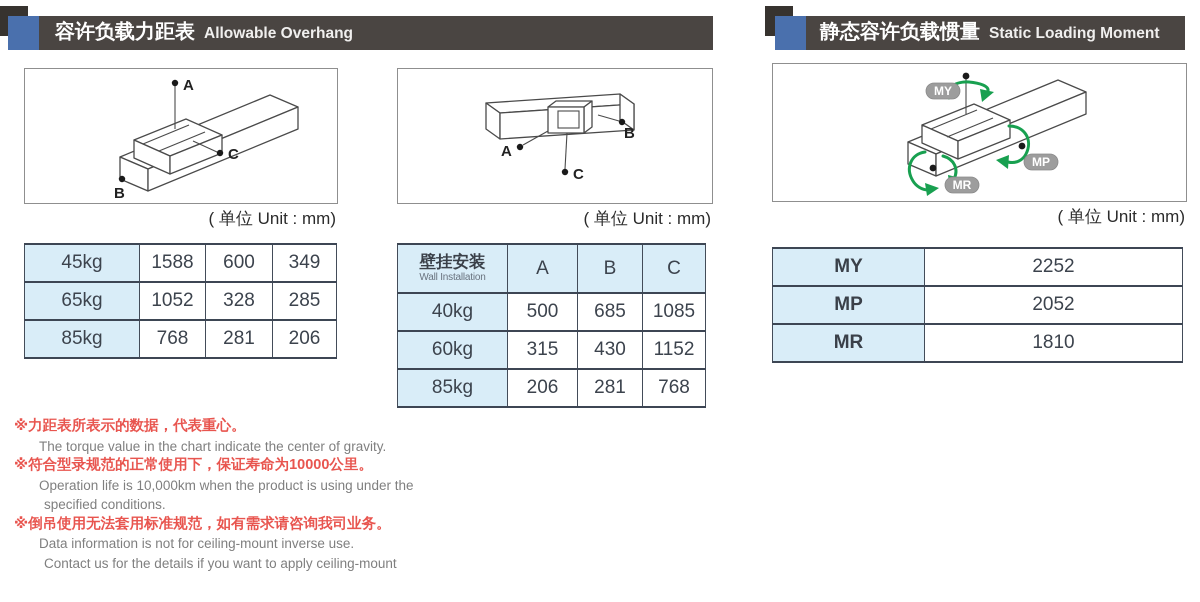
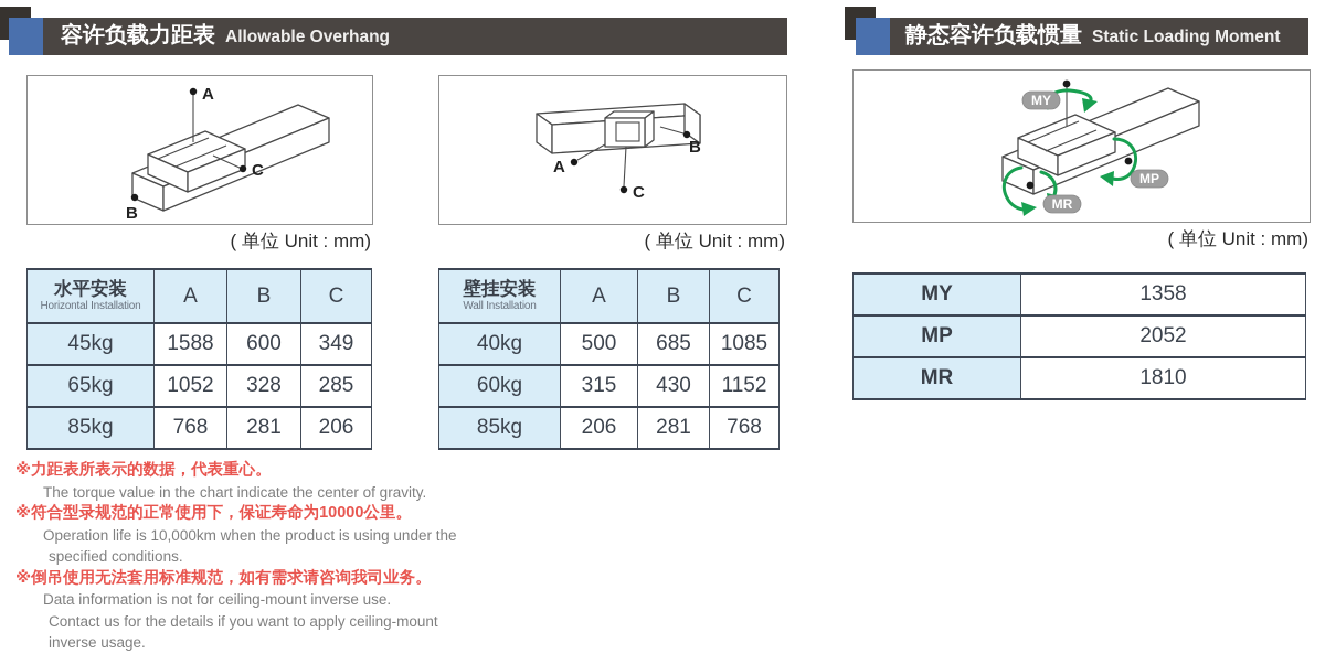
  容许负载力距表 Allowable Overhang
  静态容许负载惯量 Static Loading Moment
  A
  B
  C
  ( 单位 Unit : mm)
  A
  B
  C
  ( 单位 Unit : mm)
  MY
  MP
  MR
  ( 单位 Unit : mm)
+ 水平安装 Horizontal Installation	A	B	C
  45kg	1588	600	349
  65kg	1052	328	285
  85kg	768	281	206
  壁挂安装 Wall Installation	A	B	C
  40kg	500	685	1085
  60kg	315	430	1152
  85kg	206	281	768
- MY	2252
+ MY	1358
  MP	2052
  MR	1810
  ※力距表所表示的数据，代表重心。
  The torque value in the chart indicate the center of gravity.
  ※符合型录规范的正常使用下，保证寿命为10000公里。
  Operation life is 10,000km when the product is using under the
  specified conditions.
  ※倒吊使用无法套用标准规范，如有需求请咨询我司业务。
  Data information is not for ceiling-mount inverse use.
  Contact us for the details if you want to apply ceiling-mount
+ inverse usage.
